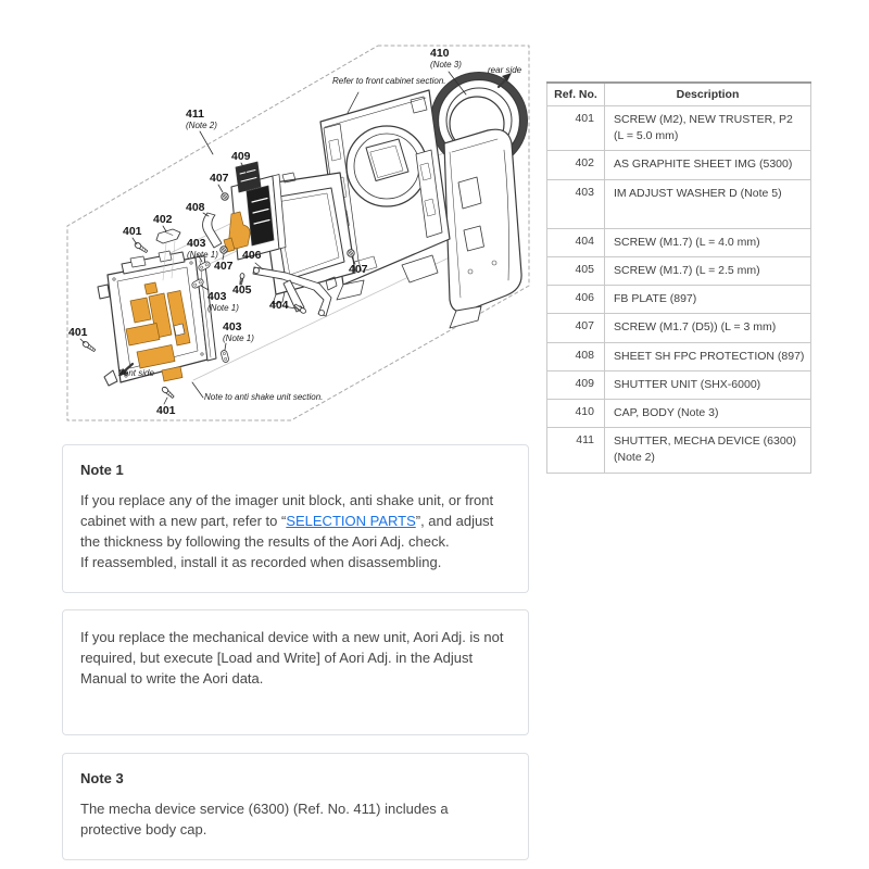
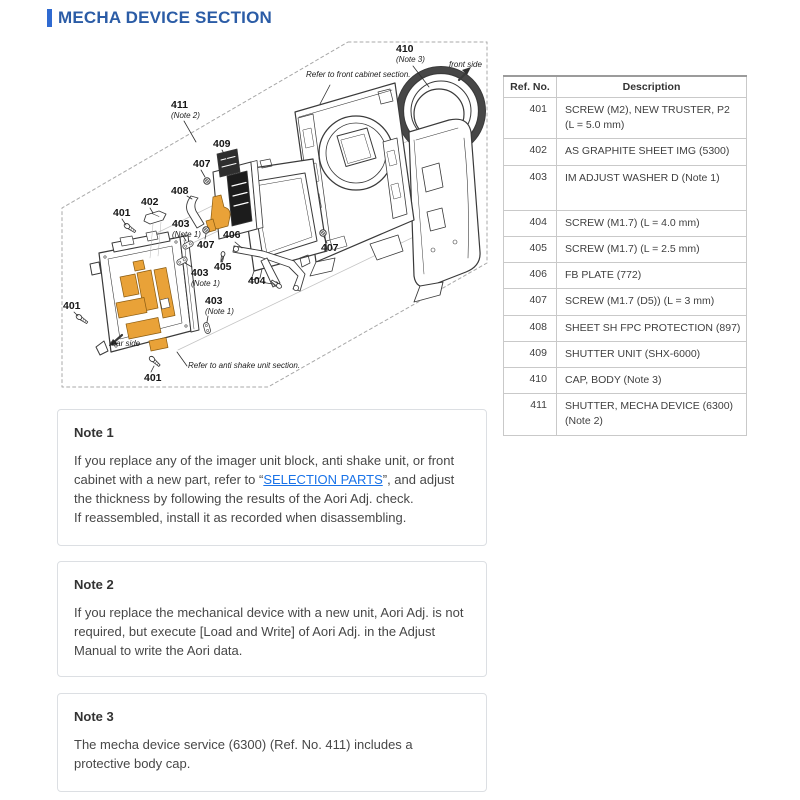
+ MECHA DEVICE SECTION
  410
  (Note 3)
- rear side
+ front side
  Refer to front cabinet section.
  411
  (Note 2)
  409
  407
  408
  402
  401
  403
  (Note 1)
  406
  407
  407
  405
  403
  (Note 1)
  404
  403
  (Note 1)
  401
- front side
+ rear side
- Note to anti shake unit section.
+ Refer to anti shake unit section.
  401
  Ref. No.	Description
  401	SCREW (M2), NEW TRUSTER, P2 (L = 5.0 mm)
  402	AS GRAPHITE SHEET IMG (5300)
- 403	IM ADJUST WASHER D (Note 5)
+ 403	IM ADJUST WASHER D (Note 1)
  404	SCREW (M1.7) (L = 4.0 mm)
  405	SCREW (M1.7) (L = 2.5 mm)
- 406	FB PLATE (897)
+ 406	FB PLATE (772)
  407	SCREW (M1.7 (D5)) (L = 3 mm)
  408	SHEET SH FPC PROTECTION (897)
  409	SHUTTER UNIT (SHX-6000)
  410	CAP, BODY (Note 3)
  411	SHUTTER, MECHA DEVICE (6300) (Note 2)
  Note 1
  If you replace any of the imager unit block, anti shake unit, or front cabinet with a new part, refer to “SELECTION PARTS”, and adjust the thickness by following the results of the Aori Adj. check.
  If reassembled, install it as recorded when disassembling.
+ Note 2
  If you replace the mechanical device with a new unit, Aori Adj. is not required, but execute [Load and Write] of Aori Adj. in the Adjust Manual to write the Aori data.
  Note 3
  The mecha device service (6300) (Ref. No. 411) includes a protective body cap.
